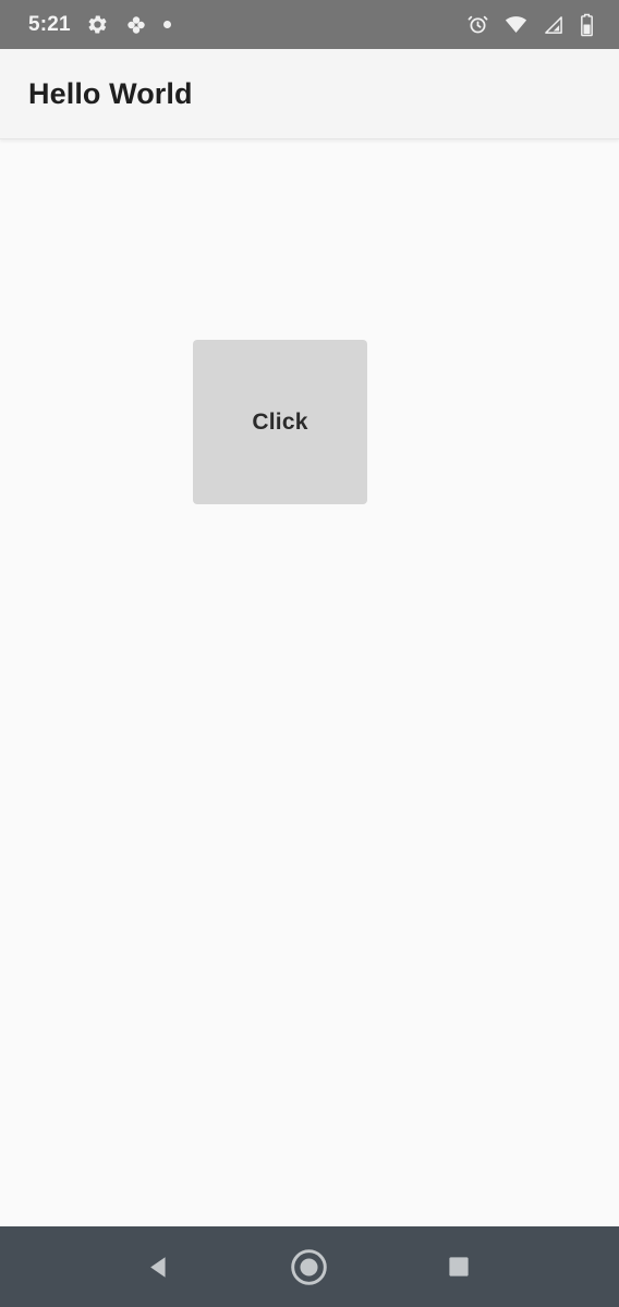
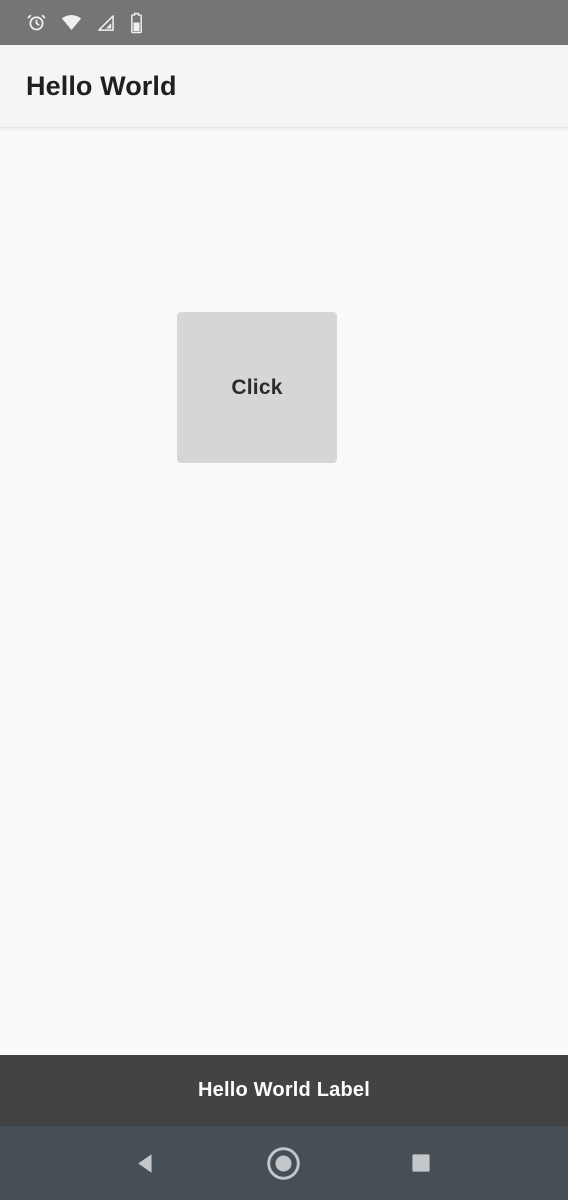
- 5:21
  Hello World
  Click
+ Hello World Label
